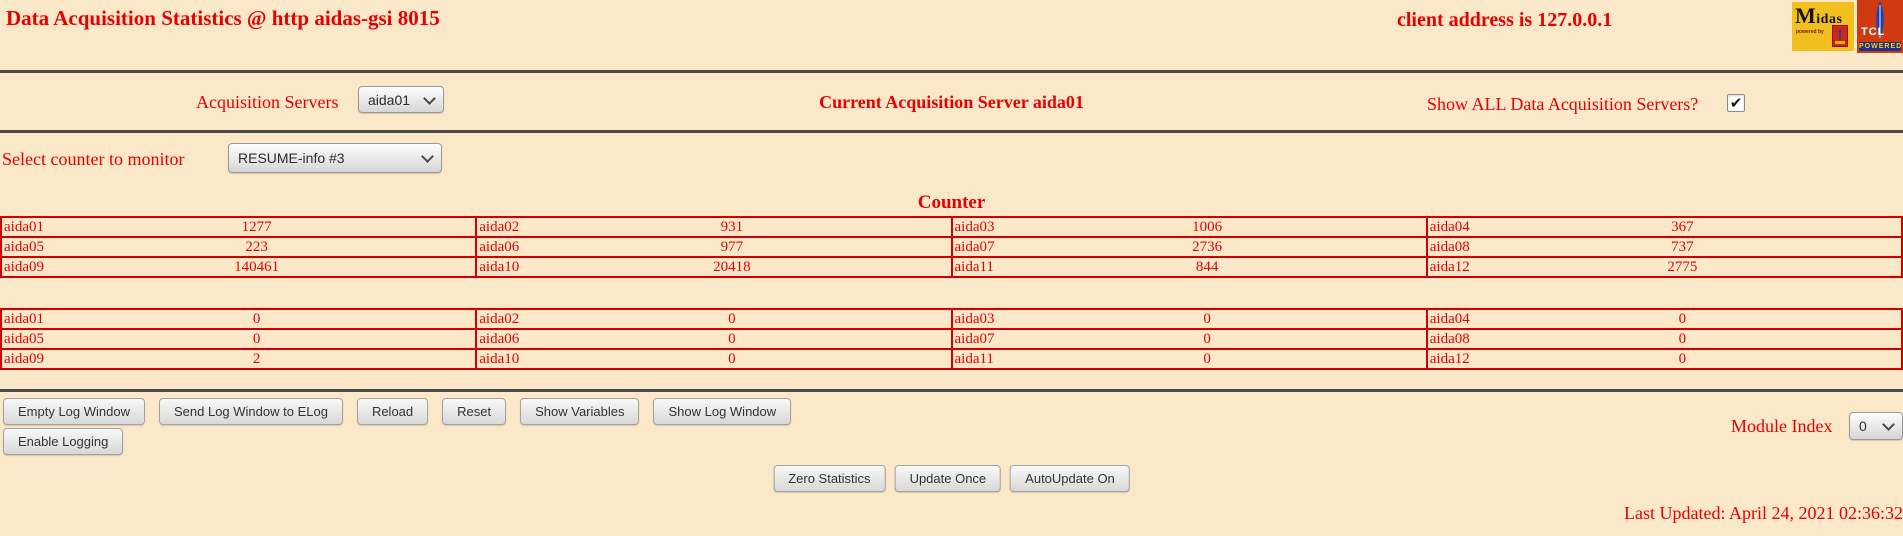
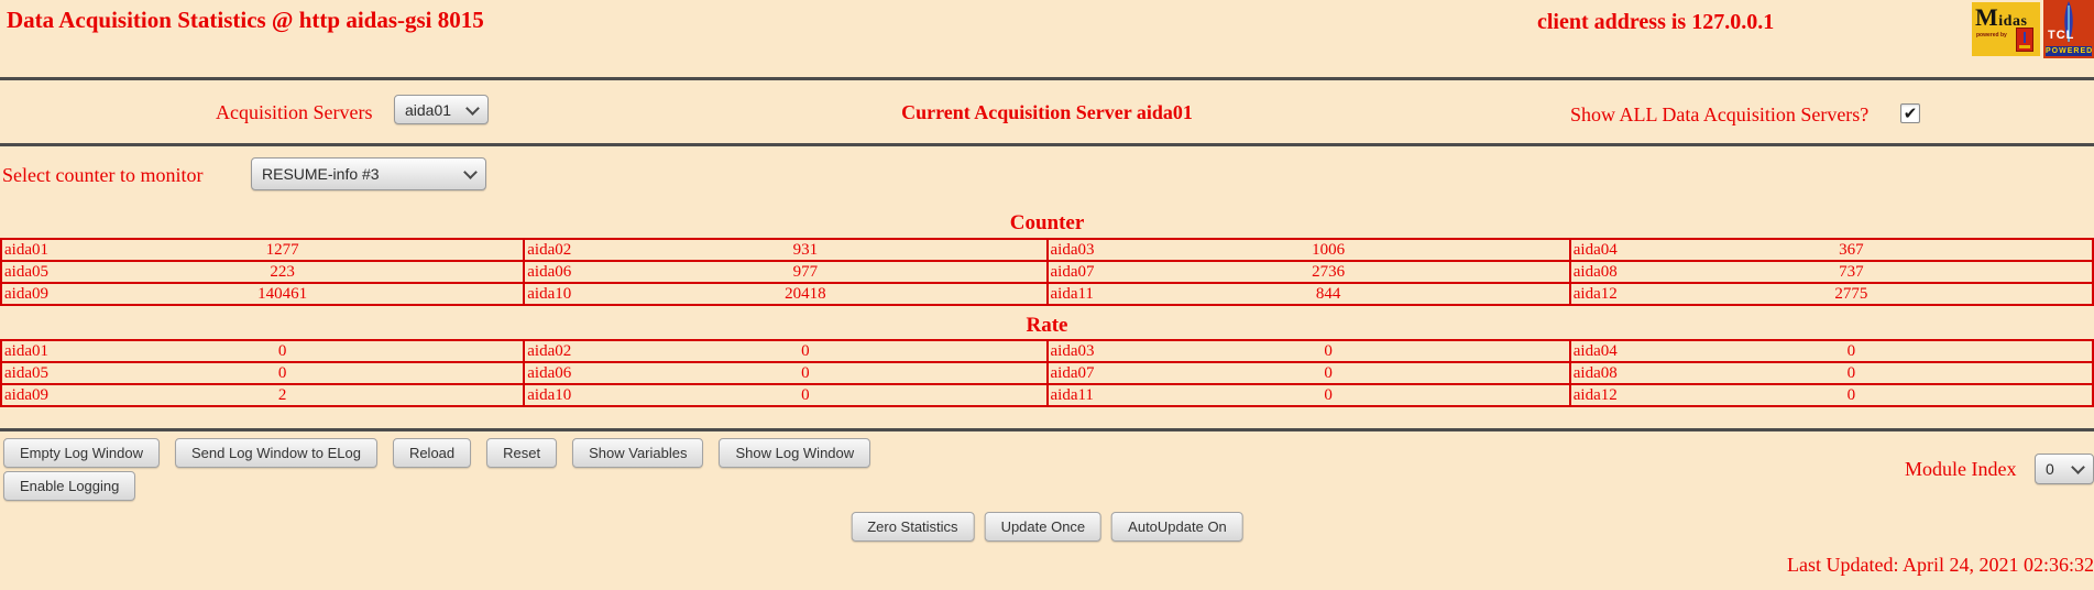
  Data Acquisition Statistics @ http aidas-gsi 8015
  client address is 127.0.0.1
  Midas
  TCL
  Acquisition Servers
  aida01
  Current Acquisition Server aida01
  Show ALL Data Acquisition Servers?
  ✔
  Select counter to monitor
  RESUME-info #3
  Counter
  aida01 1277	aida02 931	aida03 1006	aida04 367
  aida05 223	aida06 977	aida07 2736	aida08 737
  aida09 140461	aida10 20418	aida11 844	aida12 2775
+ Rate
  aida01 0	aida02 0	aida03 0	aida04 0
  aida05 0	aida06 0	aida07 0	aida08 0
  aida09 2	aida10 0	aida11 0	aida12 0
  Empty Log Window
  Send Log Window to ELog
  Reload
  Reset
  Show Variables
  Show Log Window
  Enable Logging
  Module Index
  0
  Zero Statistics
  Update Once
  AutoUpdate On
  Last Updated: April 24, 2021 02:36:32
